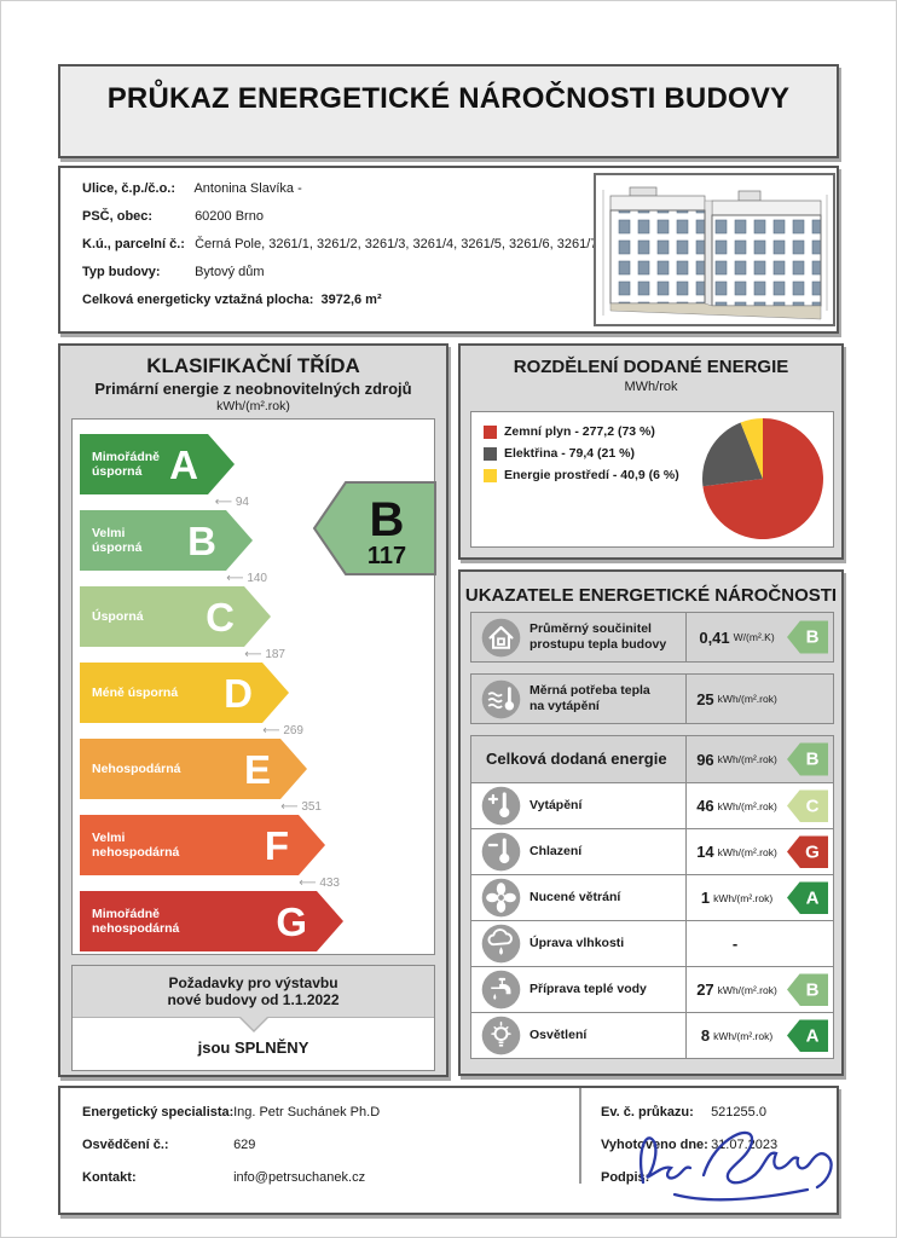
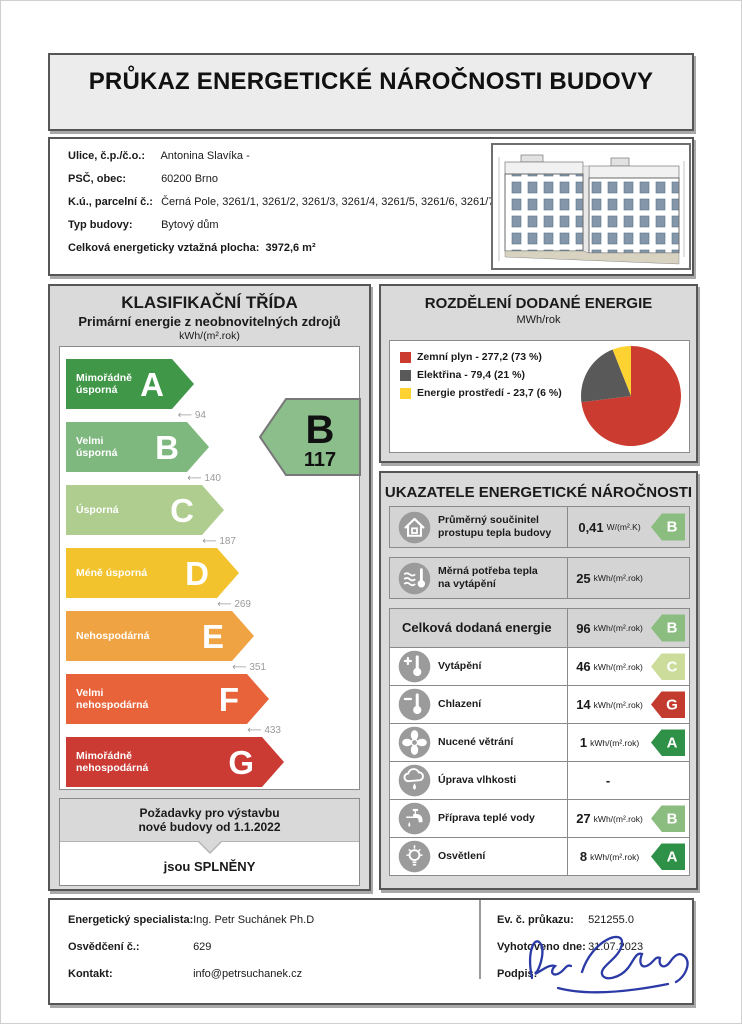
  PRŮKAZ ENERGETICKÉ NÁROČNOSTI BUDOVY
  Ulice, č.p./č.o.: Antonina Slavíka -
  PSČ, obec: 60200 Brno
  K.ú., parcelní č.: Černá Pole, 3261/1, 3261/2, 3261/3, 3261/4, 3261/5, 3261/6, 3261/
  Typ budovy: Bytový dům
  Celková energeticky vztažná plocha: 3972,6 m²
  KLASIFIKAČNÍ TŘÍDA
  Primární energie z neobnovitelných zdrojů
  kWh/(m².rok)
  Mimořádně
  úsporná
  A
  ⟵ 94
  Velmi
  úsporná
  B
  ⟵ 140
  Úsporná
  C
  ⟵ 187
  Méně úsporná
  D
  ⟵ 269
  Nehospodárná
  E
  ⟵ 351
  Velmi
  nehospodárná
  F
  ⟵ 433
  Mimořádně
  nehospodárná
  G
  B
  117
  Požadavky pro výstavbu
  nové budovy od 1.1.2022
  jsou SPLNĚNY
  ROZDĚLENÍ DODANÉ ENERGIE
  MWh/rok
  Zemní plyn - 277,2 (73 %)
  Elektřina - 79,4 (21 %)
- Energie prostředí - 40,9 (6 %)
+ Energie prostředí - 23,7 (6 %)
  UKAZATELE ENERGETICKÉ NÁROČNOSTI
  Průměrný součinitel
  prostupu tepla budovy
  0,41
  W/(m².K)
  B
  Měrná potřeba tepla
  na vytápění
  25
  kWh/(m².rok)
  Celková dodaná energie
  96
  kWh/(m².rok)
  B
  Vytápění
  46
  kWh/(m².rok)
  C
  Chlazení
  14
  kWh/(m².rok)
  G
  Nucené větrání
  1
  kWh/(m².rok)
  A
  Úprava vlhkosti
  -
  Příprava teplé vody
  27
  kWh/(m².rok)
  B
  Osvětlení
  8
  kWh/(m².rok)
  A
  Energetický specialista Ing. Petr Suchánek Ph.D
  Osvědčení č.: 629
  Kontakt: info@petrsuchanek.cz
  Ev. č. průkazu: 521255.0
  Vyhotovno dne: 3.07.023
  Podpi
